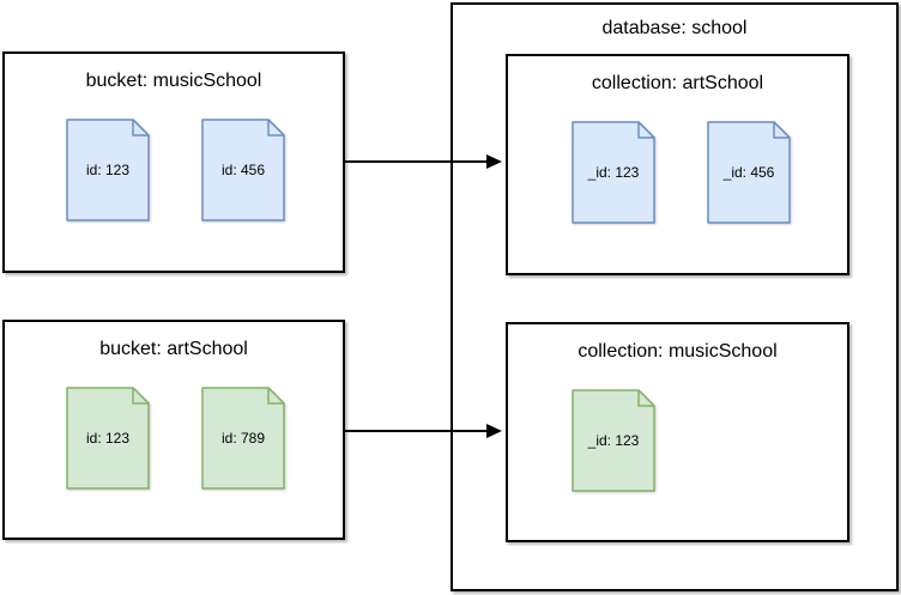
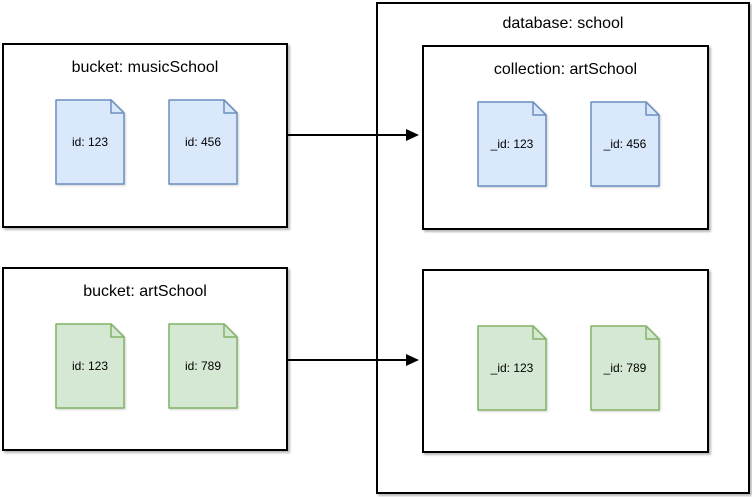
  bucket: musicSchool
  id: 123
  id: 456
  bucket: artSchool
  id: 123
  id: 789
  database: school
  collection: artSchool
  _id: 123
  _id: 456
- collection: musicSchool
  _id: 123
+ _id: 789
